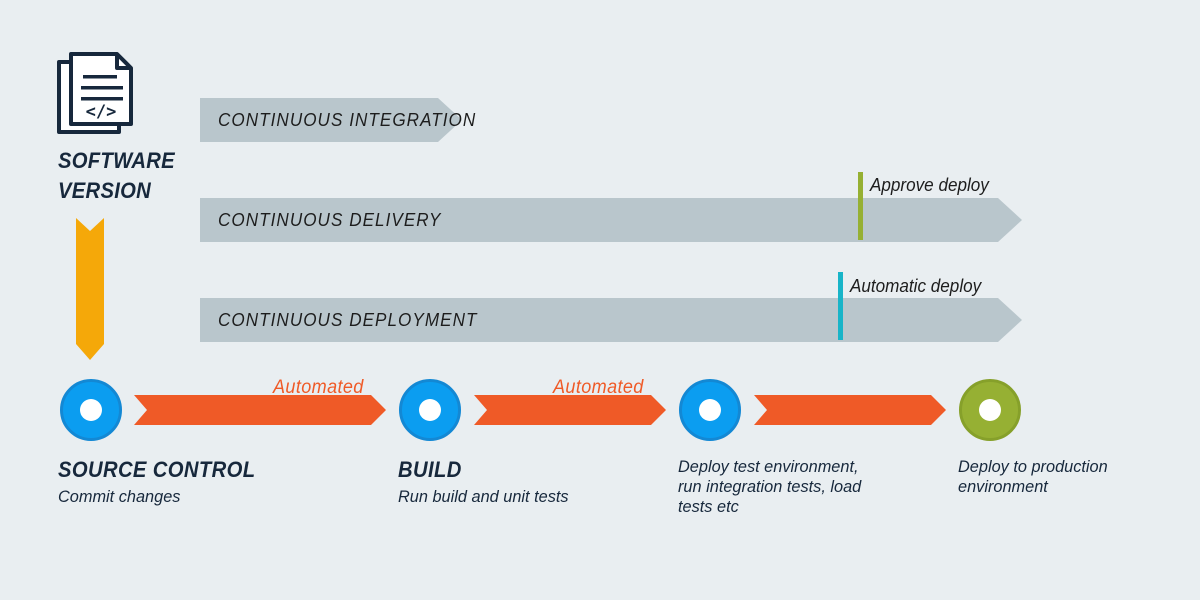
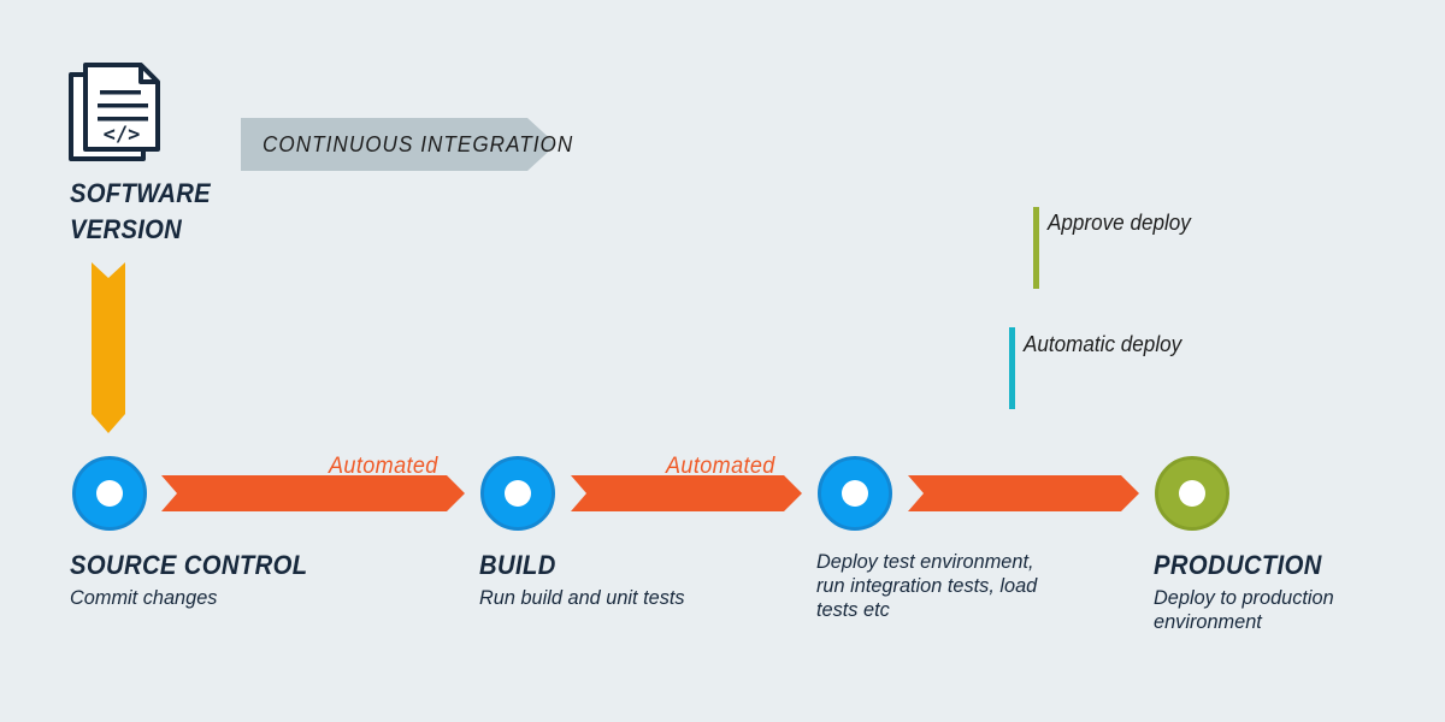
  </>
  SOFTWARE
  VERSION
  CONTINUOUS INTEGRATION
- CONTINUOUS DELIVERY
- CONTINUOUS DEPLOYMENT
  Approve deploy
  Automatic deploy
  Automated
  Automated
  SOURCE CONTROL
  Commit changes
  BUILD
  Run build and unit tests
  Deploy test environment,
  run integration tests, load
  tests etc
+ PRODUCTION
  Deploy to production
  environment
